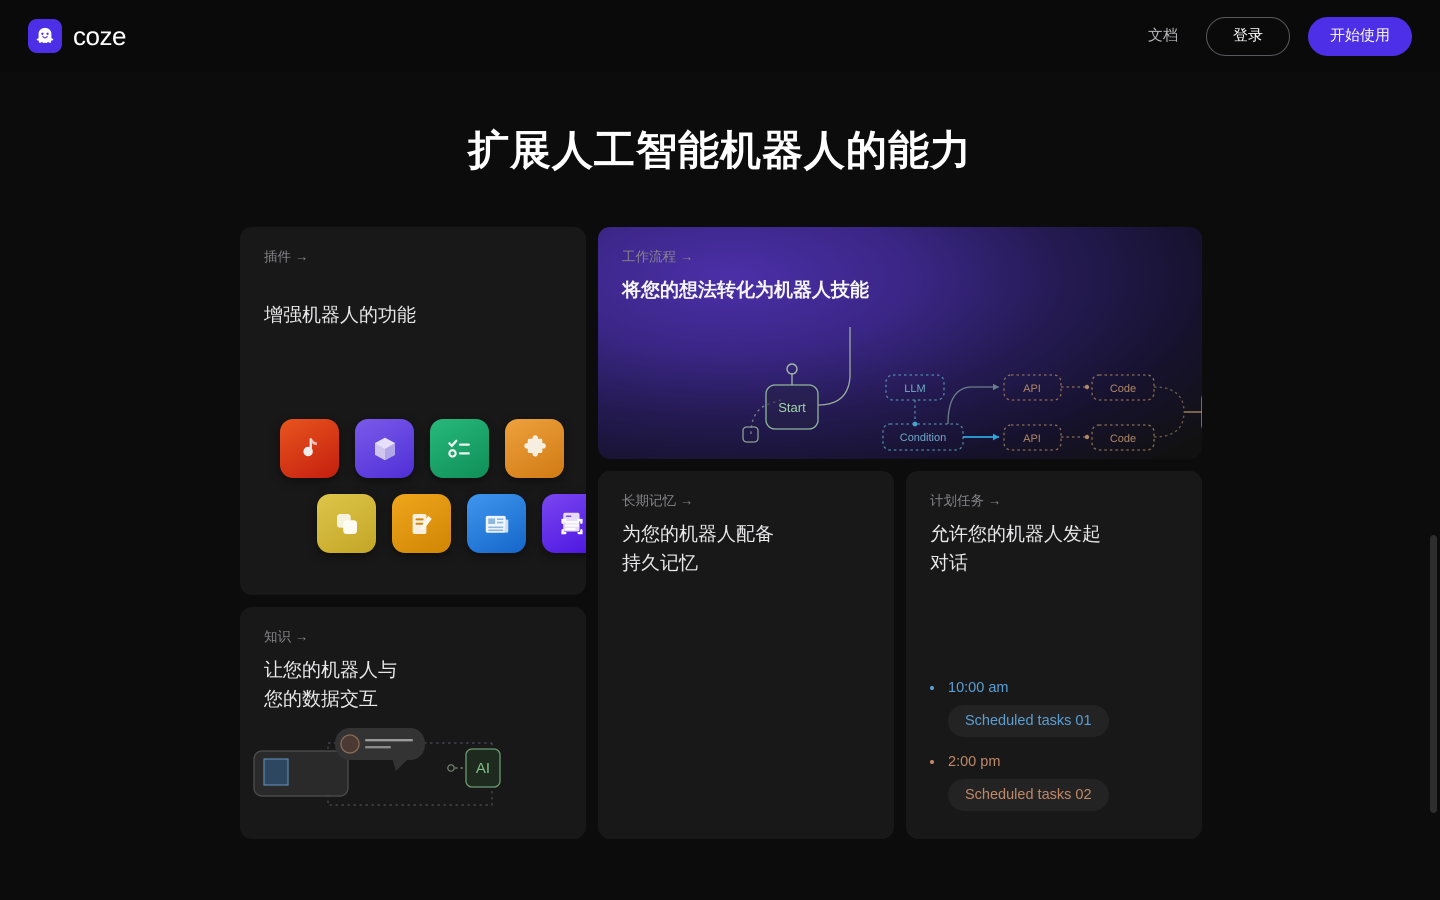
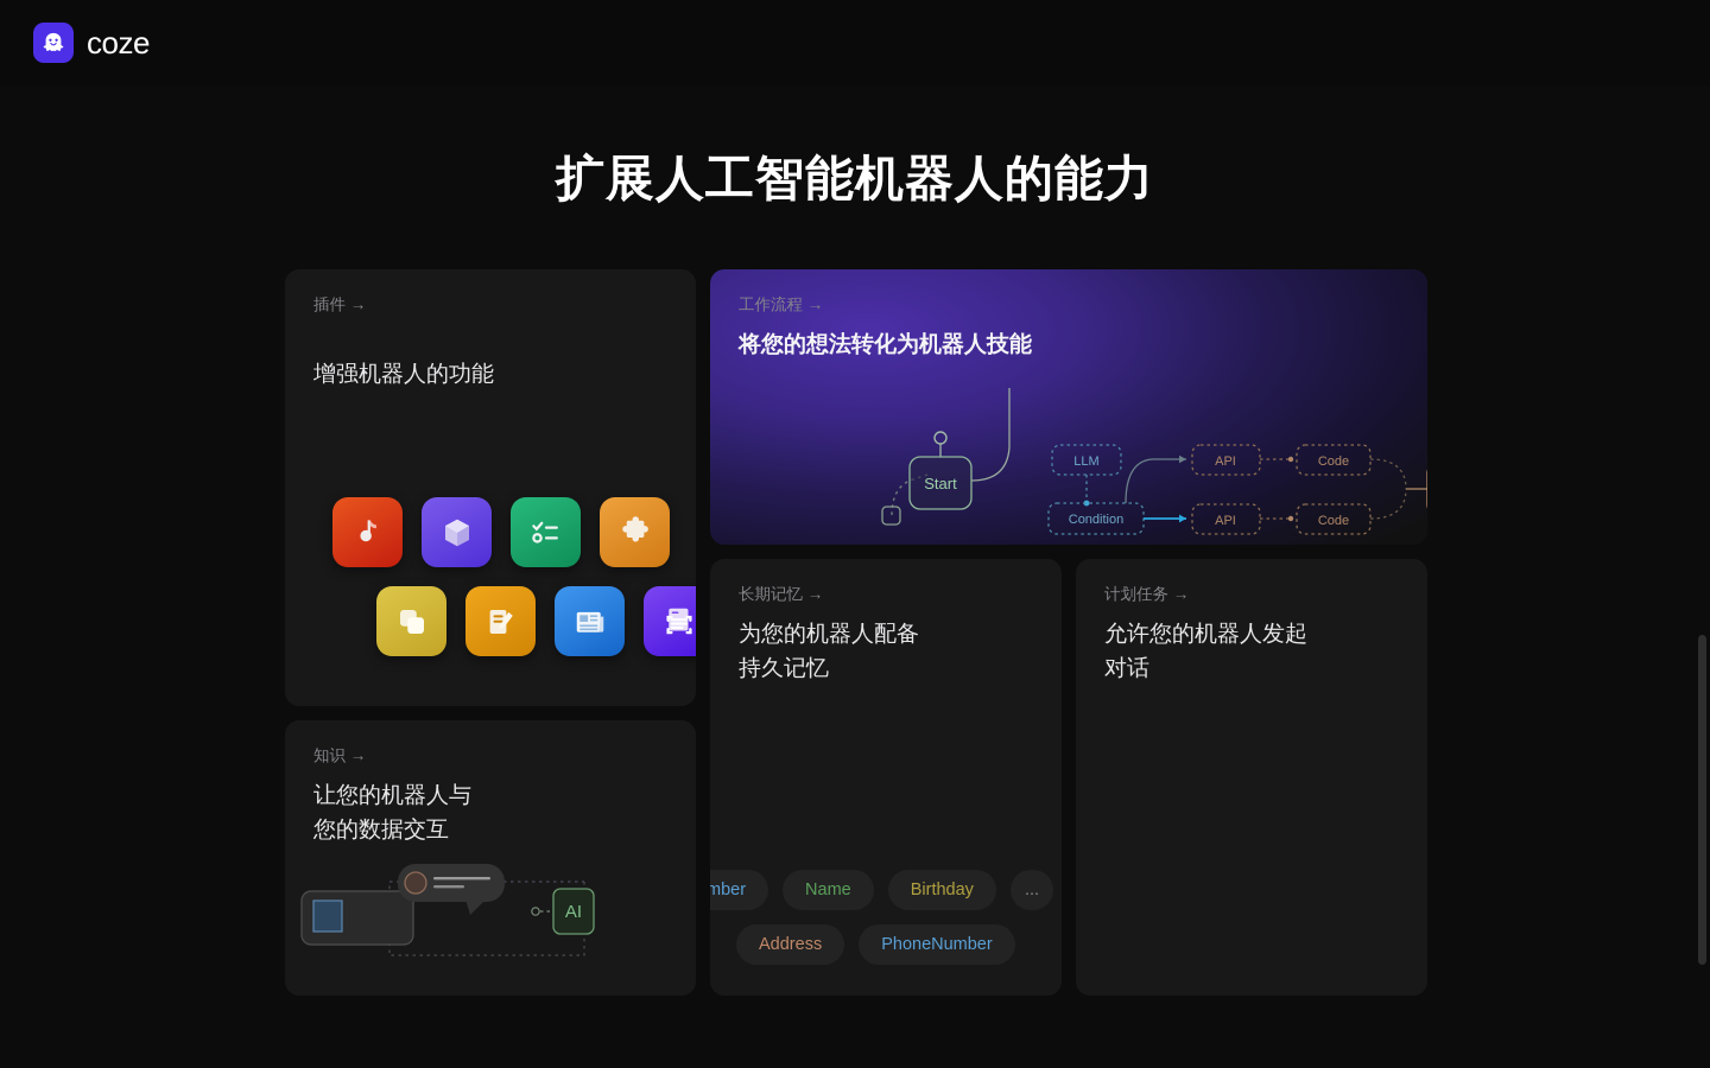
  coze
- 文档
- 登录
- 开始使用
  扩展人工智能机器人的能力
  插件 →
  增强机器人的功能
  工作流程 →
  将您的想法转化为机器人技能
  Start
  LLM
  Condition
  API
  API
  Code
  Code
  长期记忆 →
  为您的机器人配备
  持久记忆
+ mber
+ Name
+ Birthday
+ ...
+ Address
+ PhoneNumber
  计划任务 →
  允许您的机器人发起
  对话
- 10:00 am
- Scheduled tasks 01
- 2:00 pm
- Scheduled tasks 02
  知识 →
  让您的机器人与
  您的数据交互
  AI
